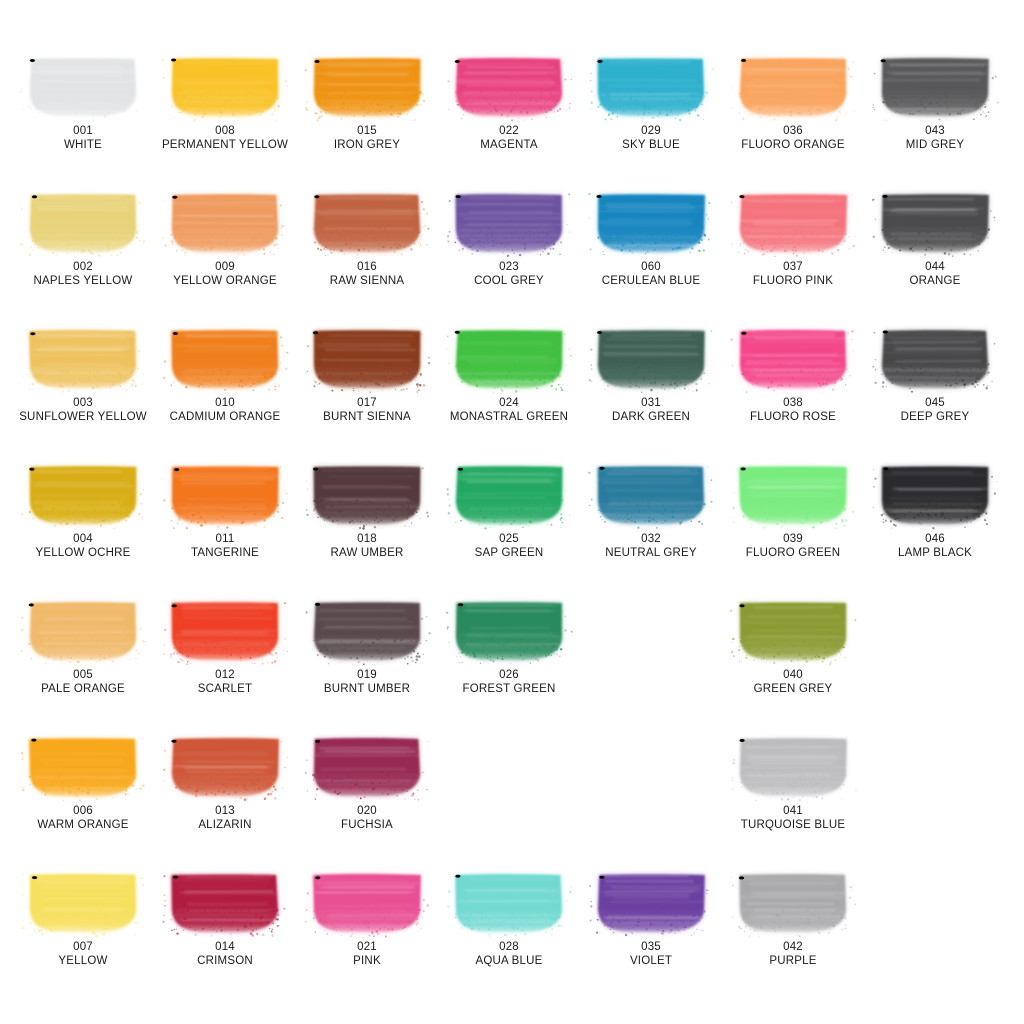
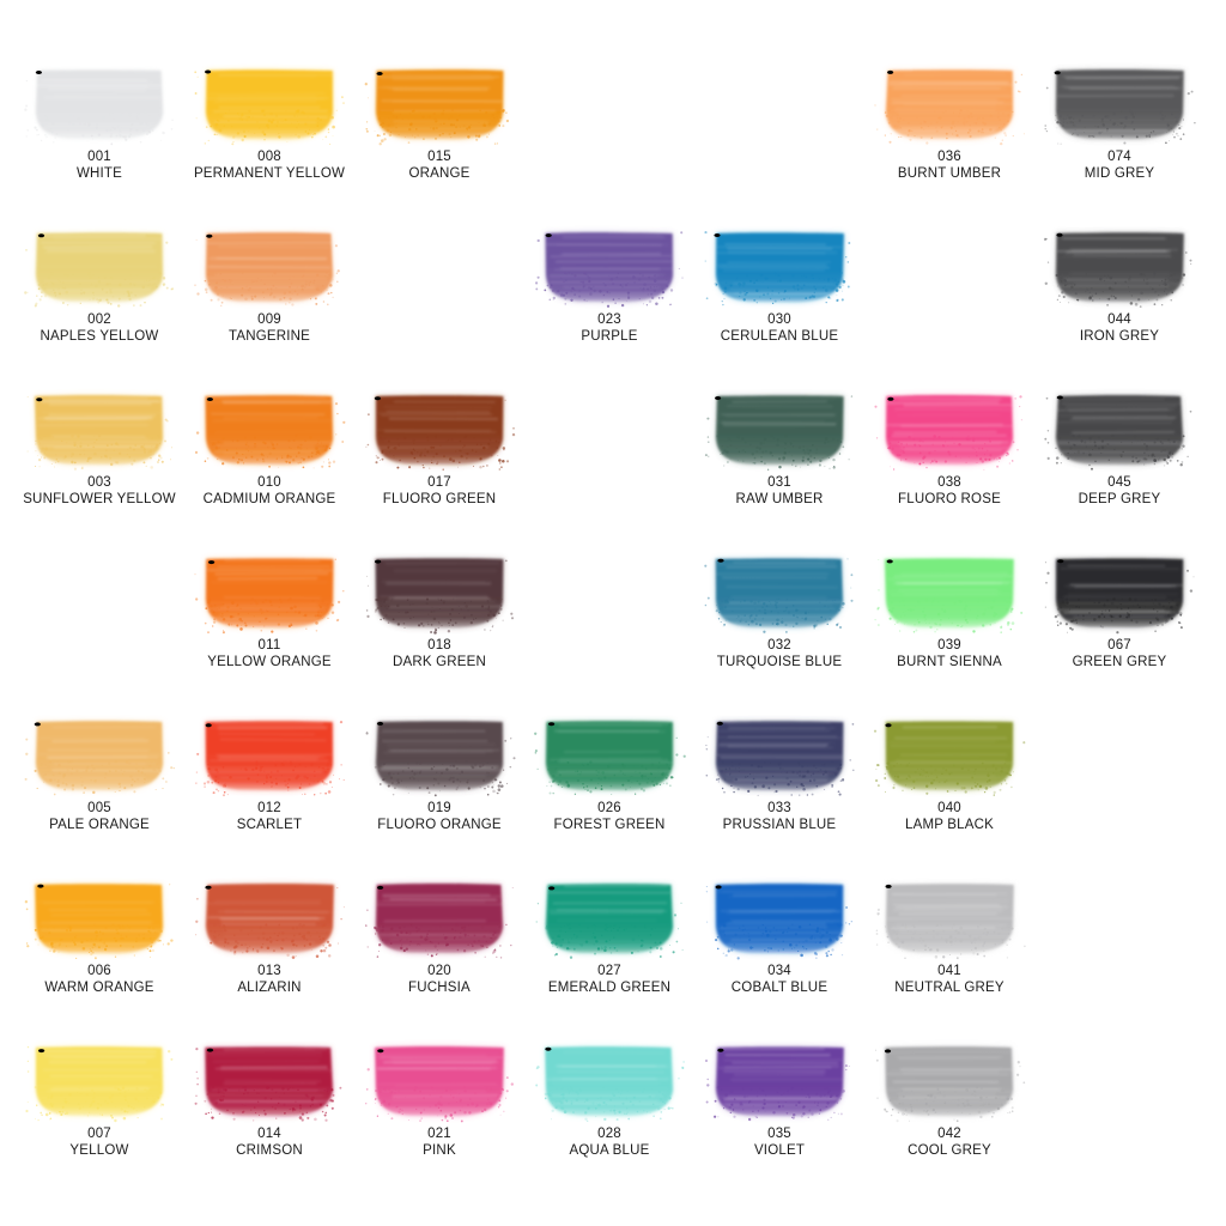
  001
  WHITE
  008
  PERMANENT YELLOW
  015
- IRON GREY
+ ORANGE
- 022
- MAGENTA
- 029
- SKY BLUE
  036
- FLUORO ORANGE
+ BURNT UMBER
- 043
+ 074
  MID GREY
  002
  NAPLES YELLOW
  009
- YELLOW ORANGE
+ TANGERINE
- 016
- RAW SIENNA
  023
- COOL GREY
+ PURPLE
- 060
+ 030
  CERULEAN BLUE
- 037
- FLUORO PINK
  044
- ORANGE
+ IRON GREY
  003
  SUNFLOWER YELLOW
  010
  CADMIUM ORANGE
  017
- BURNT SIENNA
+ FLUORO GREEN
- 024
- MONASTRAL GREEN
  031
- DARK GREEN
+ RAW UMBER
  038
  FLUORO ROSE
  045
  DEEP GREY
- 004
- YELLOW OCHRE
  011
- TANGERINE
+ YELLOW ORANGE
  018
- RAW UMBER
+ DARK GREEN
- 025
- SAP GREEN
  032
- NEUTRAL GREY
+ TURQUOISE BLUE
  039
- FLUORO GREEN
+ BURNT SIENNA
- 046
+ 067
- LAMP BLACK
+ GREEN GREY
  005
  PALE ORANGE
  012
  SCARLET
  019
- BURNT UMBER
+ FLUORO ORANGE
  026
  FOREST GREEN
+ 033
+ PRUSSIAN BLUE
  040
- GREEN GREY
+ LAMP BLACK
  006
  WARM ORANGE
  013
  ALIZARIN
  020
  FUCHSIA
+ 027
+ EMERALD GREEN
+ 034
+ COBALT BLUE
  041
- TURQUOISE BLUE
+ NEUTRAL GREY
  007
  YELLOW
  014
  CRIMSON
  021
  PINK
  028
  AQUA BLUE
  035
  VIOLET
  042
- PURPLE
+ COOL GREY
